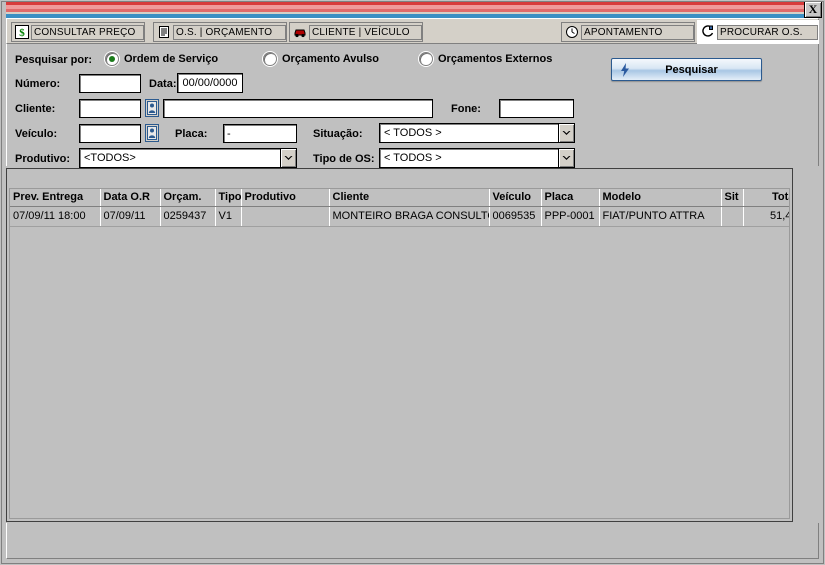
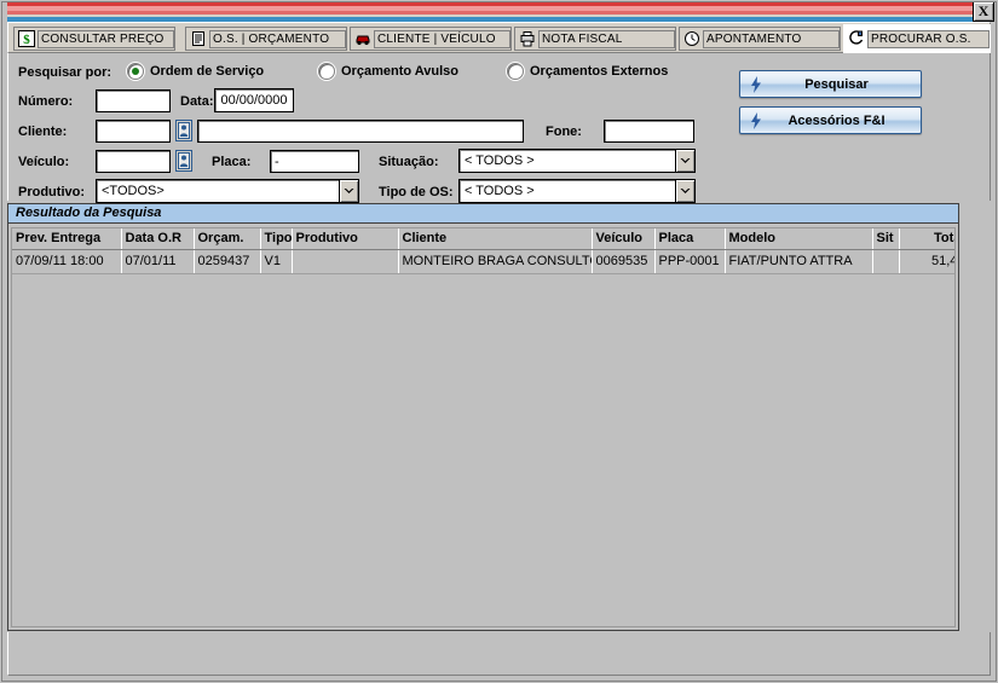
  X
  $
  CONSULTAR PREÇO
  O.S. | ORÇAMENTO
  CLIENTE | VEÍCULO
+ NOTA FISCAL
  APONTAMENTO
  PROCURAR O.S.
  Pesquisar por:
  Ordem de Serviço
  Orçamento Avulso
  Orçamentos Externos
  Número:
  Data:
  00/00/0000
  Cliente:
  Fone:
  Veículo:
  Placa:
  -
  Situação:
  < TODOS >
  Produtivo:
  <TODOS>
  Tipo de OS:
  < TODOS >
  Pesquisar
+ Acessórios F&I
+ Resultado da Pesquisa
  Prev. Entrega	Data O.R	Orçam.	Tipo	Produtivo	Cliente	Veículo	Placa	Modelo	Sit	Tot
- 07/09/11 18:00	07/09/11	0259437	V1		MONTEIRO BRAGA CONSULT	0069535	PPP-0001	FIAT/PUNTO ATTRA		51,4
+ 07/09/11 18:00	07/01/11	0259437	V1		MONTEIRO BRAGA CONSULT	0069535	PPP-0001	FIAT/PUNTO ATTRA		51,4
